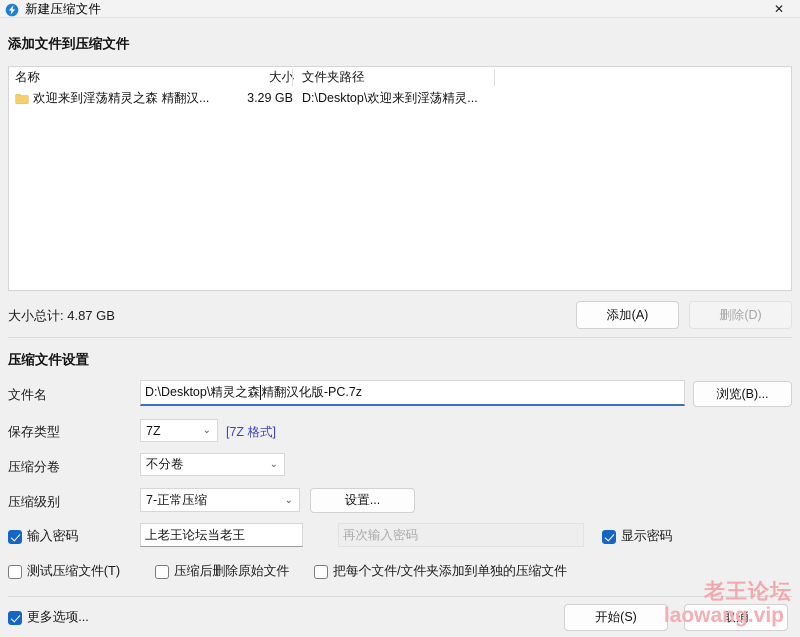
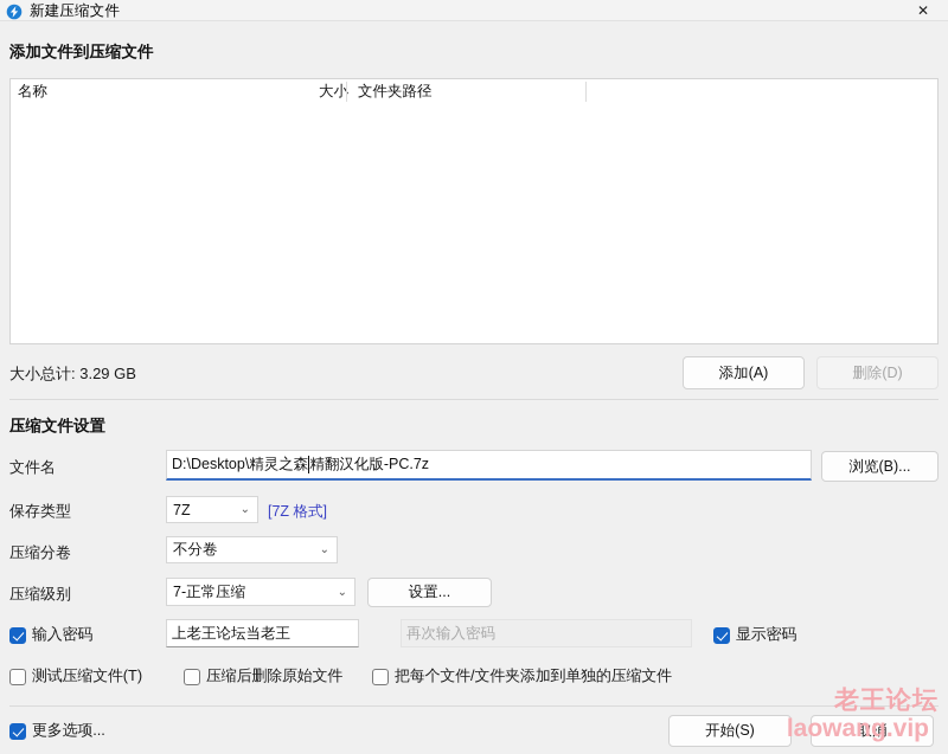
  新建压缩文件
  ✕
  添加文件到压缩文件
  名称
  大小
  文件夹路径
- 欢迎来到淫荡精灵之森 精翻汉...
- 3.29 GB
- D:\Desktop\欢迎来到淫荡精灵...
- 大小总计: 4.87 GB
+ 大小总计: 3.29 GB
  添加(A)
  删除(D)
  压缩文件设置
  文件名
  D:\Desktop\精灵之森
  精翻汉化版-PC.7z
  浏览(B)...
  保存类型
  7Z
  ⌄
  [7Z 格式]
  压缩分卷
  不分卷
  ⌄
  压缩级别
  7-正常压缩
  ⌄
  设置...
  输入密码
  上老王论坛当老王
  再次输入密码
  显示密码
  测试压缩文件(T)
  压缩后删除原始文件
  把每个文件/文件夹添加到单独的压缩文件
  更多选项...
  开始(S)
  取消
  老王论坛
  laowang.vip
